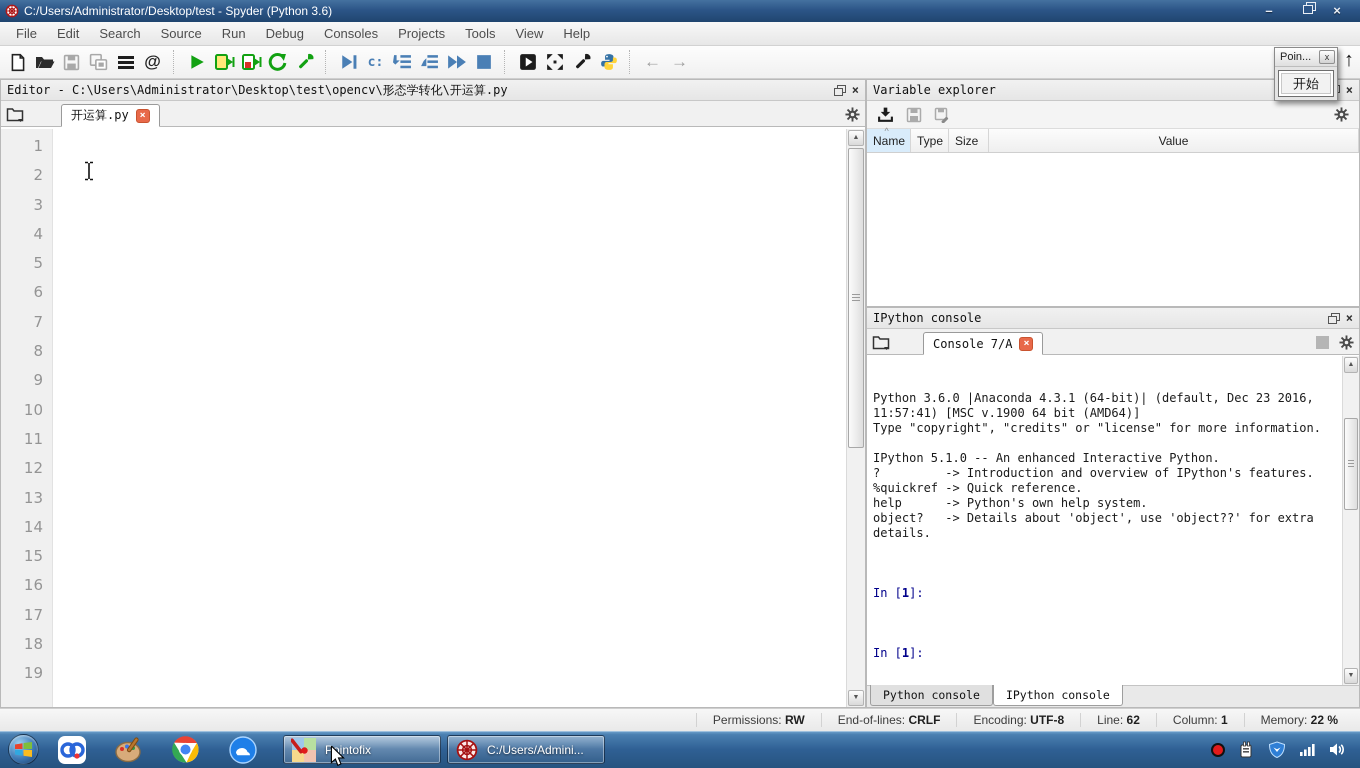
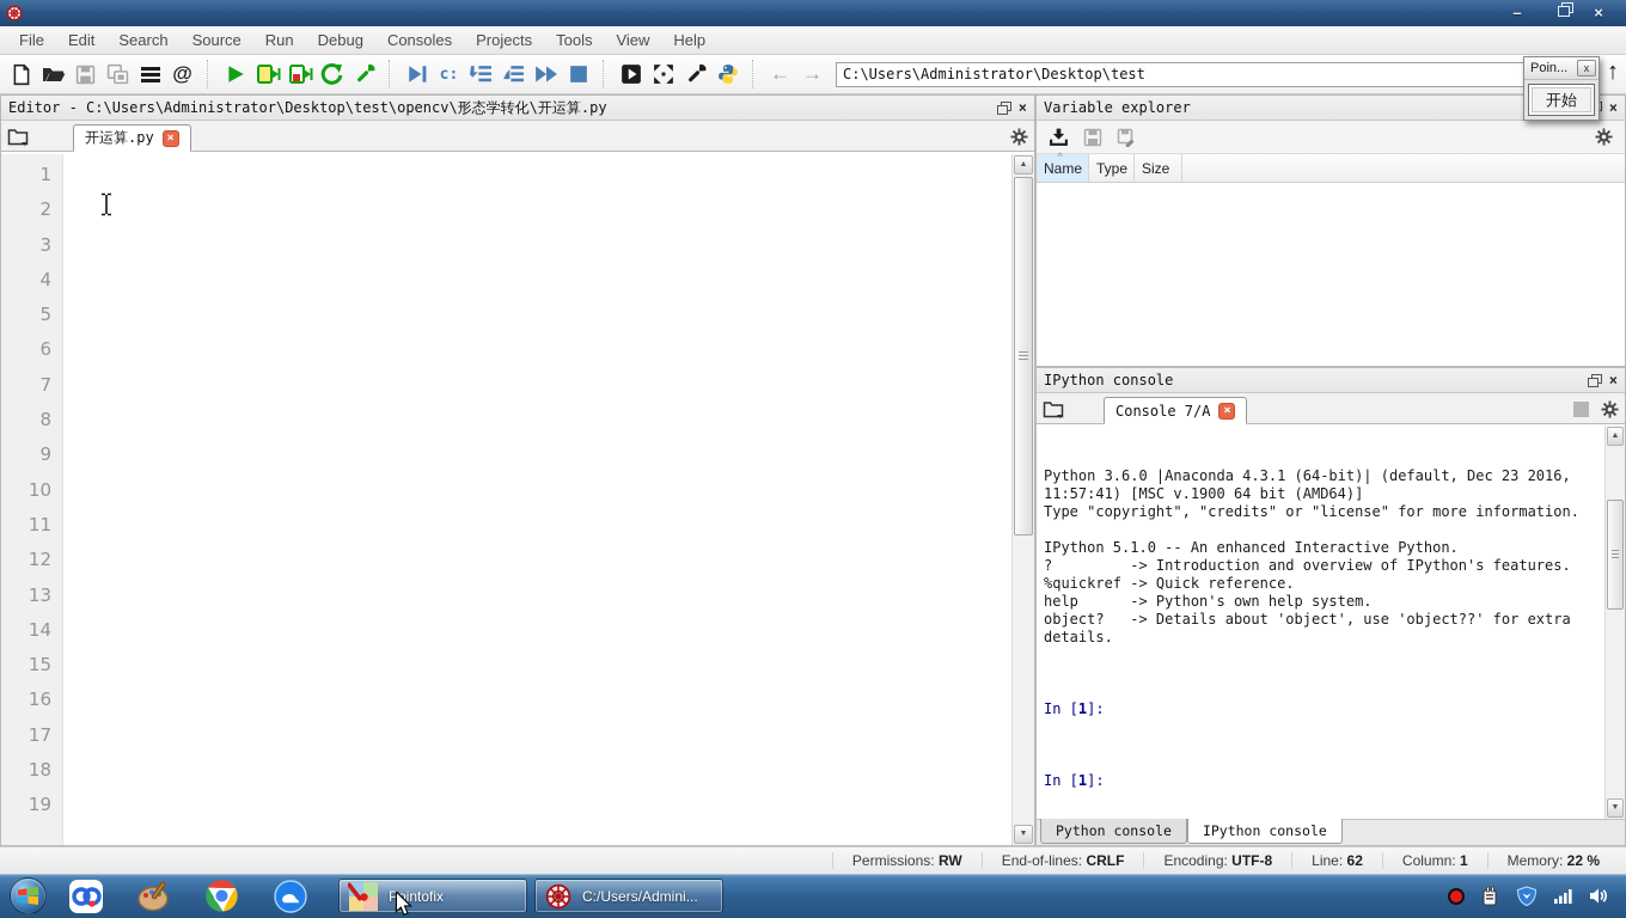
- C:/Users/Administrator/Desktop/test - Spyder (Python 3.6)
  –
  ×
  File
  Edit
  Search
  Source
  Run
  Debug
  Consoles
  Projects
  Tools
  View
  Help
  @
  c:
  ←
  →
+ C:\Users\Administrator\Desktop\test
  ↑
  Editor - C:\Users\Administrator\Desktop\test\opencv\形态学转化\开运算.py
  ×
  开运算.py
  ×
  1
  2
  3
  4
  5
  6
  7
  8
  9
  10
  11
  12
  13
  14
  15
  16
  17
  18
  19
  Variable explorer
  ×
  ^
  Name
  Type
  Size
- Value
  IPython console
  ×
  Console 7/A
  ×
  Python 3.6.0 |Anaconda 4.3.1 (64-bit)| (default, Dec 23 2016,
  11:57:41) [MSC v.1900 64 bit (AMD64)]
  Type "copyright", "credits" or "license" for more information.
  IPython 5.1.0 -- An enhanced Interactive Python.
  ? -> Introduction and overview of IPython's features.
  %quickref -> Quick reference.
  help -> Python's own help system.
  object? -> Details about 'object', use 'object??' for extra
  details.
  In [1]:
  In [1]:
  Python console
  IPython console
  Permissions: RW
  End-of-lines: CRLF
  Encoding: UTF-8
  Line: 62
  Column: 1
  Memory: 22 %
  Pointofix
  C:/Users/Admini...
  Poin...
  x
  开始
